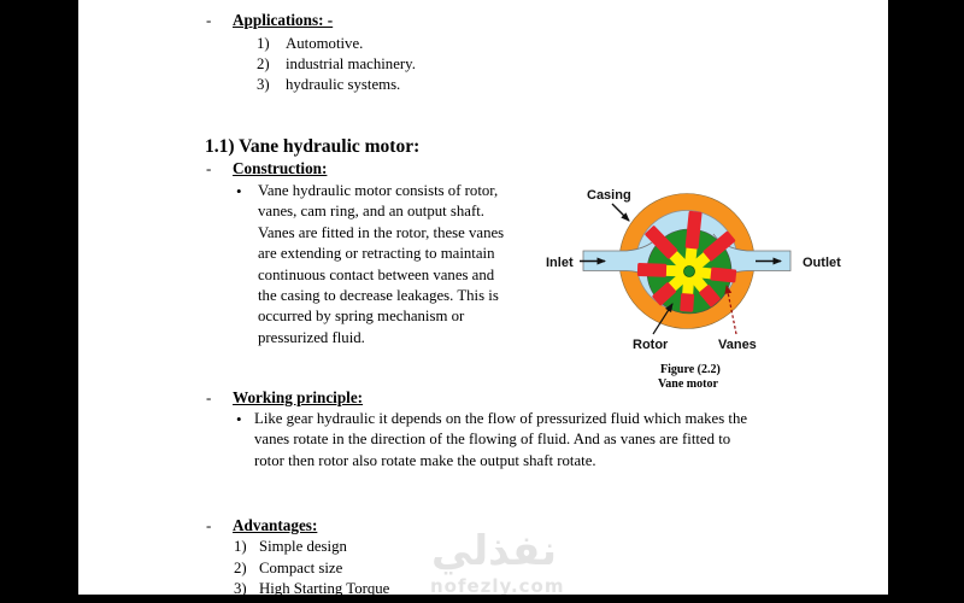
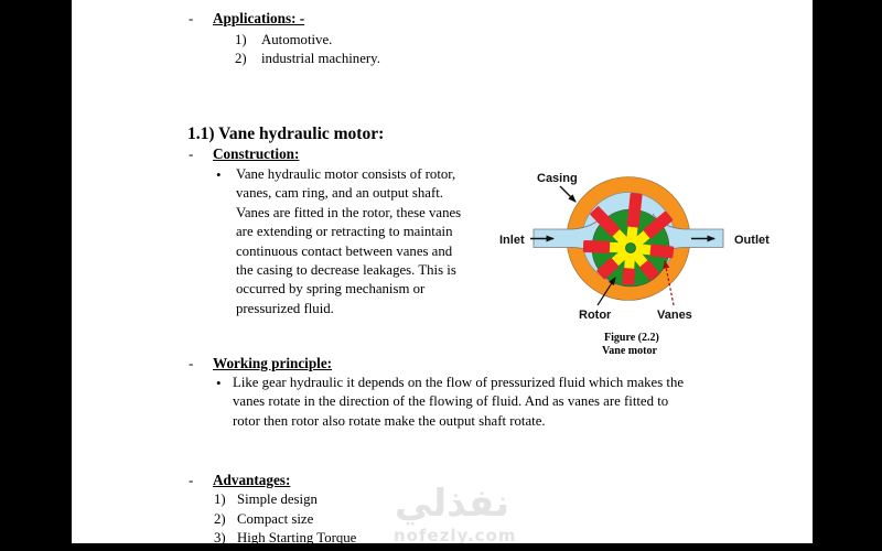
  -
  Applications: -
  1) Automotive.
  2) industrial machinery.
- 3) hydraulic systems.
  1.1) Vane hydraulic motor:
  -
  Construction:
  •
  Vane hydraulic motor consists of rotor,
  vanes, cam ring, and an output shaft.
  Vanes are fitted in the rotor, these vanes
  are extending or retracting to maintain
  continuous contact between vanes and
  the casing to decrease leakages. This is
  occurred by spring mechanism or
  pressurized fluid.
  Casing
  Inlet
  Outlet
  Rotor
  Vanes
  Figure (2.2)
  Vane motor
  -
  Working principle:
  •
  Like gear hydraulic it depends on the flow of pressurized fluid which makes the
  vanes rotate in the direction of the flowing of fluid. And as vanes are fitted to
  rotor then rotor also rotate make the output shaft rotate.
  -
  Advantages:
  1) Simple design
  2) Compact size
  3) High Starting Torque
  نفذلي
  nofezly.com
